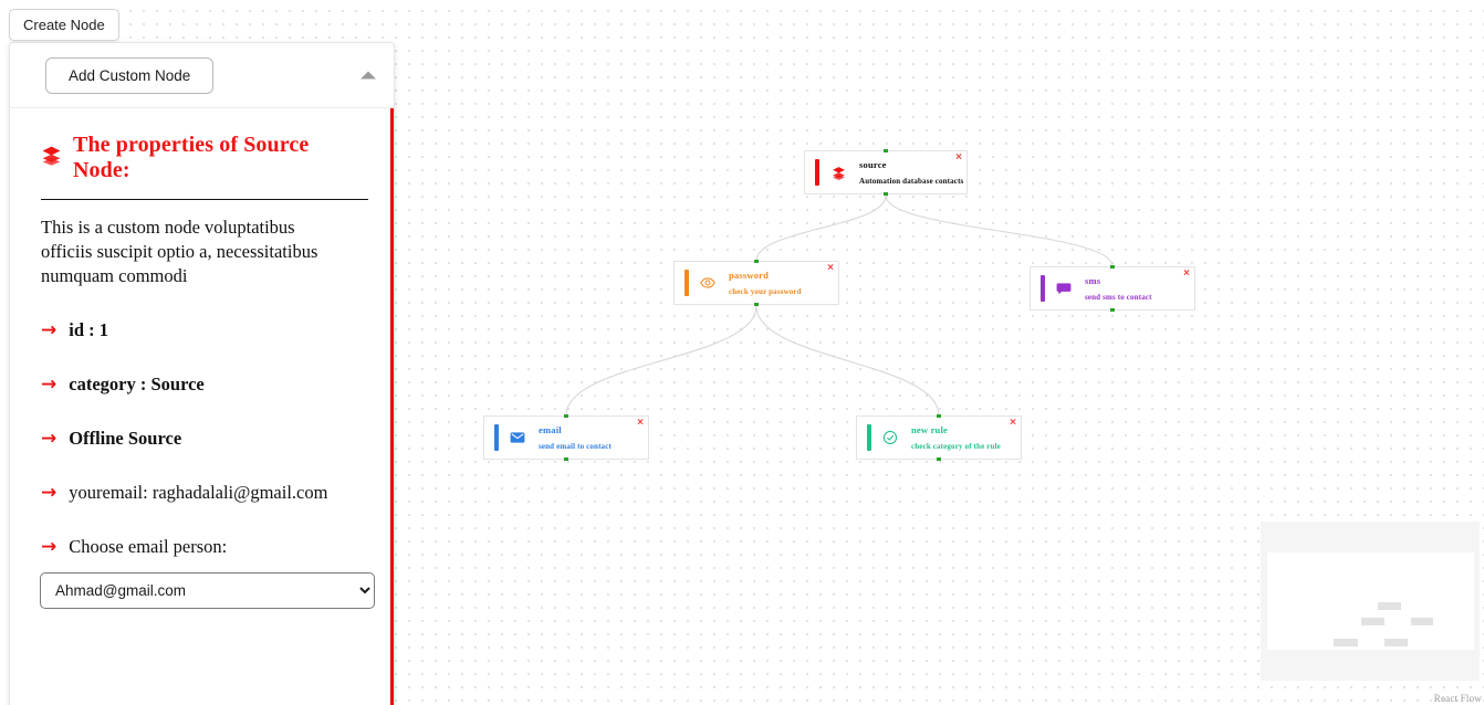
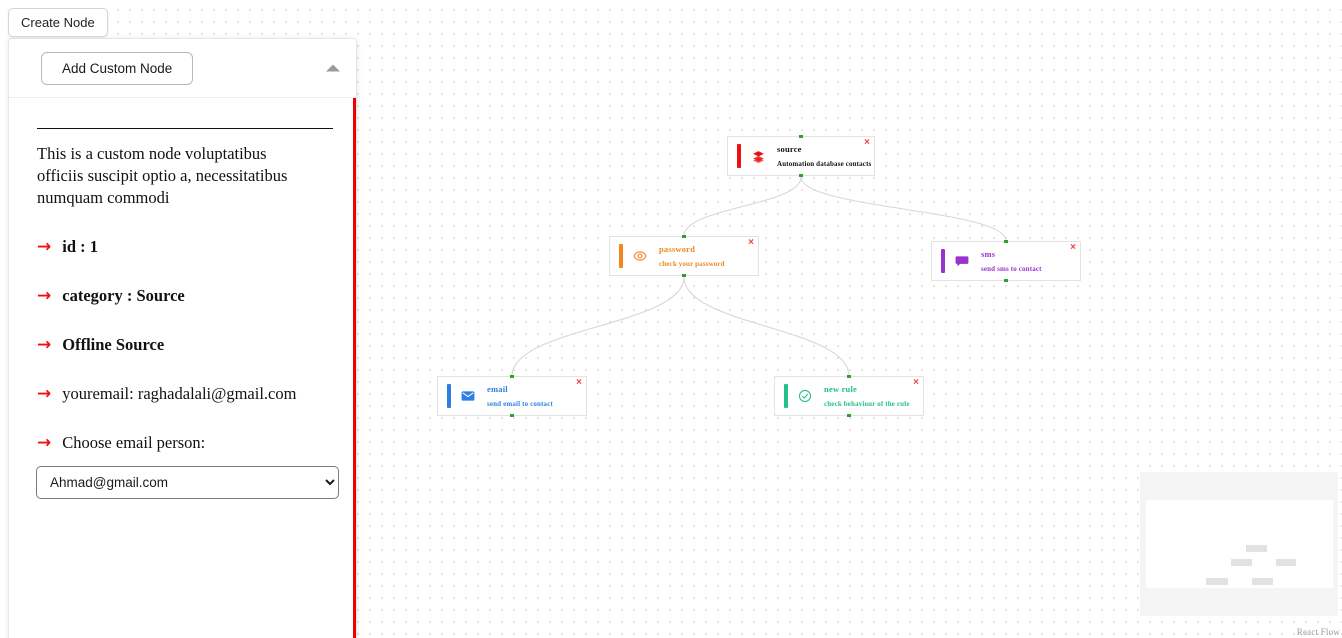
  source
  Automation database contacts
  ×
  password
  check your password
  ×
  sms
  send sms to contact
  ×
  email
  send email to contact
  ×
  new rule
- check category of the rule
+ check behaviour of the rule
  ×
  React Flow
  Create Node
  Add Custom Node
- The properties of Source Node:
  This is a custom node voluptatibus officiis suscipit optio a, necessitatibus numquam commodi
  →
  id : 1
  →
  category : Source
  →
  Offline Source
  →
  youremail: raghadalali@gmail.com
  →
  Choose email person:
  Ahmad@gmail.com
